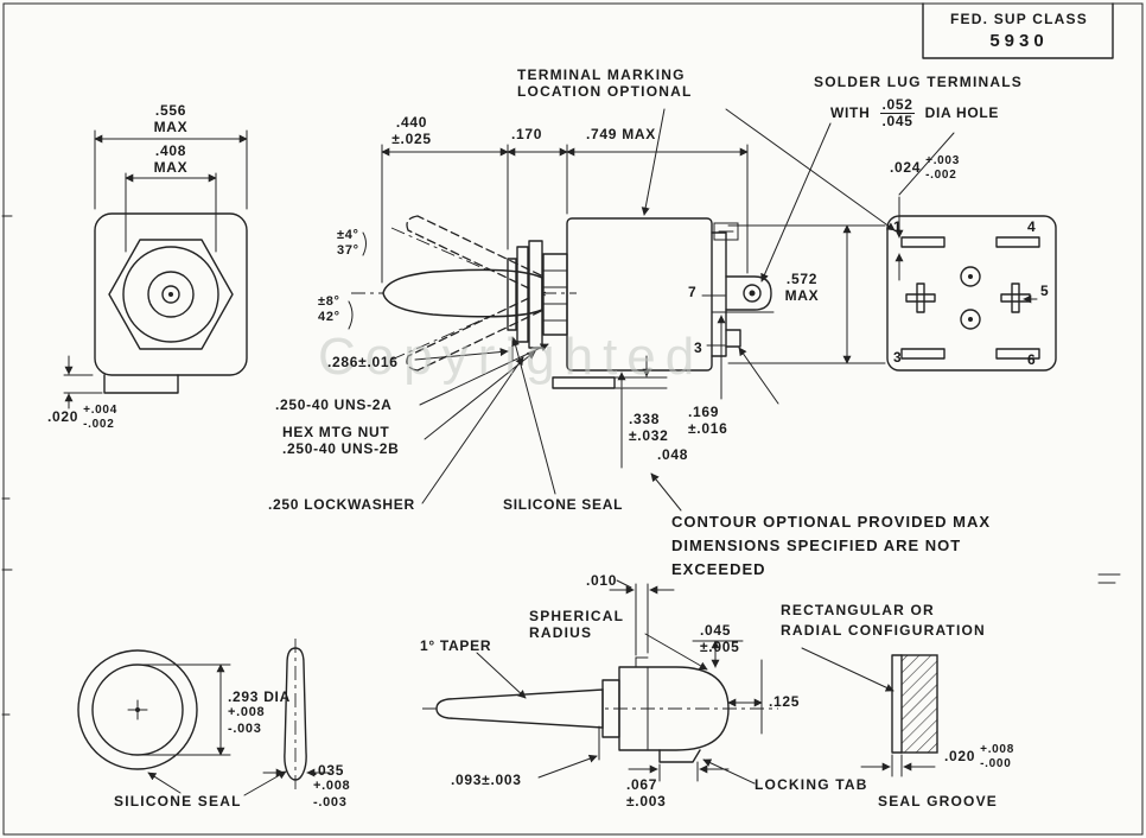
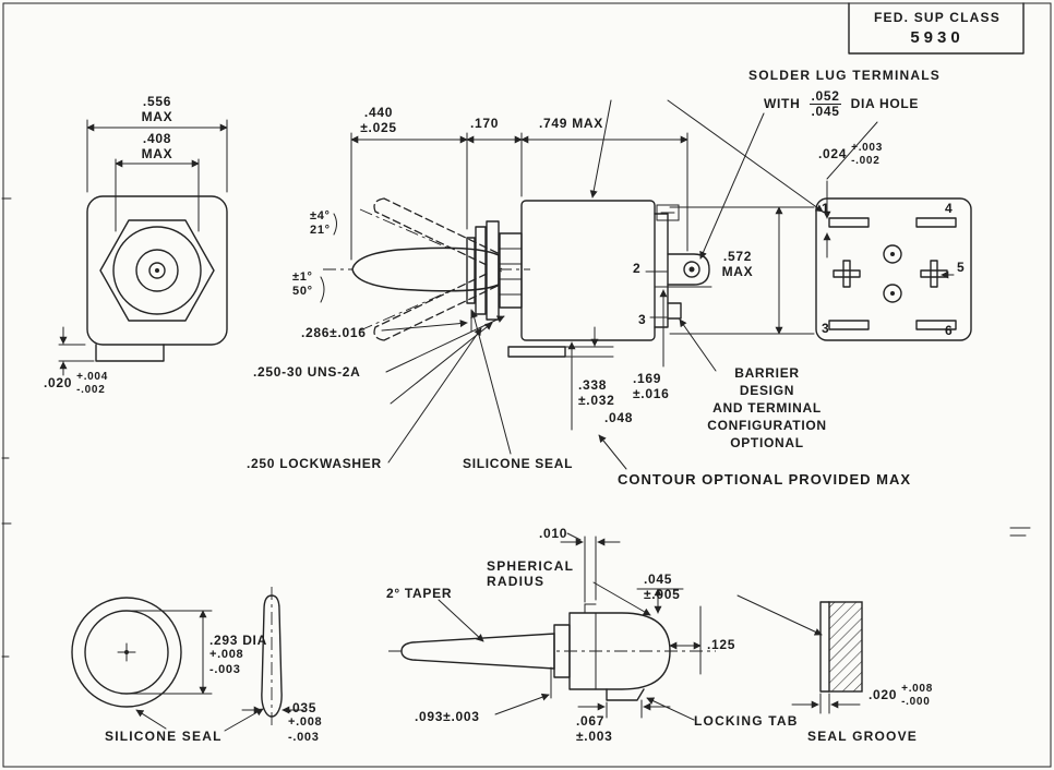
- Copyrighted
  FED. SUP CLASS
  5930
- TERMINAL MARKING
- LOCATION OPTIONAL
  SOLDER LUG TERMINALS
  WITH
  .052
  .045
  DIA HOLE
  .556
  MAX
  .408
  MAX
  .020
  +.004
  -.002
  .440
  ±.025
  .170
  .749 MAX
  .024
  +.003
  -.002
  ±4°
- 37°
+ 21°
- ±8°
+ ±1°
- 42°
+ 50°
  .572
  MAX
  .286±.016
- .250-40 UNS-2A
+ .250-30 UNS-2A
- HEX MTG NUT
- .250-40 UNS-2B
  .250 LOCKWASHER
  SILICONE SEAL
  .338
  ±.032
  .048
  .169
  ±.016
+ BARRIER
+ DESIGN
+ AND TERMINAL
+ CONFIGURATION
+ OPTIONAL
  CONTOUR OPTIONAL PROVIDED MAX
- DIMENSIONS SPECIFIED ARE NOT
- EXCEEDED
- 7
+ 2
  3
  1
  4
  5
  3
  6
  .293 DIA
  +.008
  -.003
  .035
  +.008
  -.003
  SILICONE SEAL
  .010
  SPHERICAL
  RADIUS
- 1° TAPER
+ 2° TAPER
  .045
  ±.005
  .125
  .093±.003
  .067
  ±.003
  LOCKING TAB
- RECTANGULAR OR
- RADIAL CONFIGURATION
  .020
  +.008
  -.000
  SEAL GROOVE
